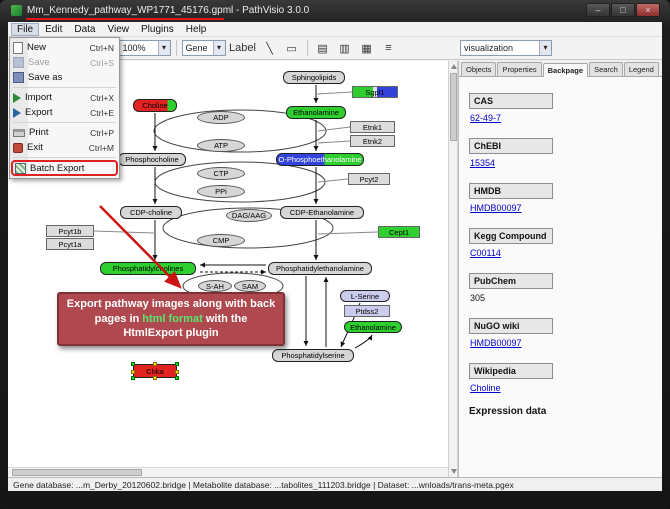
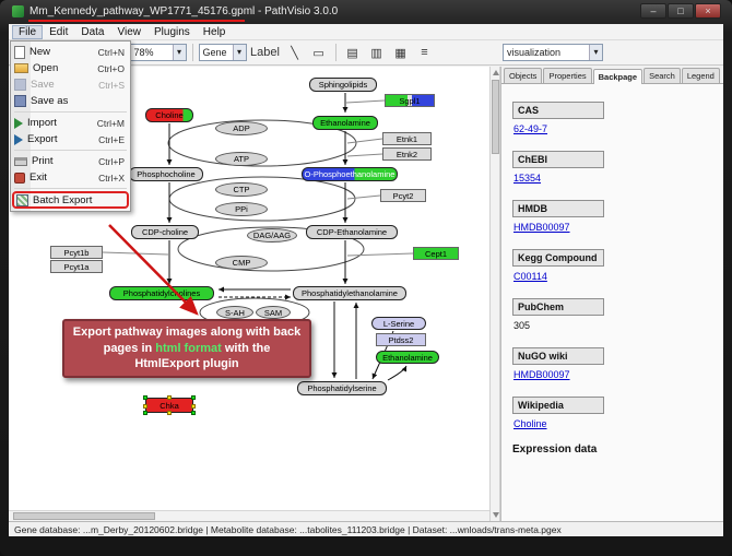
  Mm_Kennedy_pathway_WP1771_45176.gpml - PathVisio 3.0.0
  –
  □
  ×
  File
  Edit
  Data
  View
  Plugins
  Help
- 100%
+ 78%
  ▾
  Gene
  ▾
  Label
  ╲
  ▭
  ▤
  ▥
  ▦
  ≡
  visualization
  ▾
  Sphingolipids
  Sgpl1
  Choline
  Ethanolamine
  Etnk1
  Etnk2
  ADP
  ATP
  Phosphocholine
  O-Phosphoethanolamine
  CTP
  PPi
  Pcyt2
  CDP-choline
  DAG/AAG
  CDP-Ethanolamine
  Cept1
  Pcyt1b
  Pcyt1a
  CMP
  Phosphatidylcolines
  Phosphatidylethanolamine
  S-AH
  SAM
  L-Serine
  Ptdss2
  Ethanolamine
  Phosphatidylserine
  Chka
  Export pathway images along with back pages in html format with the HtmlExport plugin
  Objects
  Properties
  Backpage
  Search
  Legend
  CAS
  62-49-7
  ChEBI
  15354
  HMDB
  HMDB00097
  Kegg Compound
  C00114
  PubChem
  305
  NuGO wiki
  HMDB00097
  Wikipedia
  Choline
  Expression data
  Gene database: ...m_Derby_20120602.bridge | Metabolite database: ...tabolites_111203.bridge | Dataset: ...wnloads/trans-meta.pgex
  New
  Ctrl+N
+ Open
+ Ctrl+O
  Save
  Ctrl+S
  Save as
  Import
- Ctrl+X
+ Ctrl+M
  Export
  Ctrl+E
  Print
  Ctrl+P
  Exit
- Ctrl+M
+ Ctrl+X
  Batch Export
